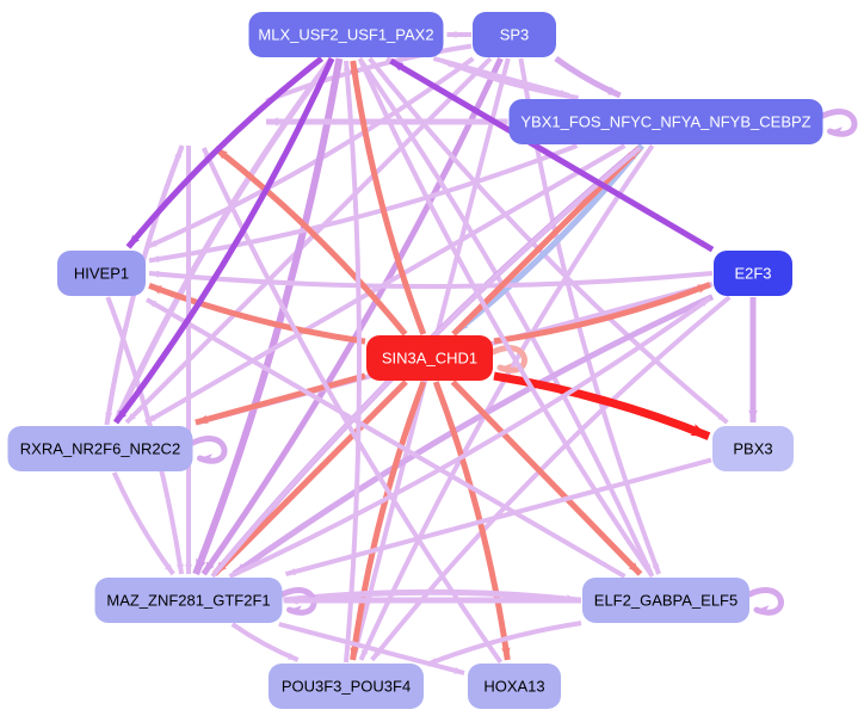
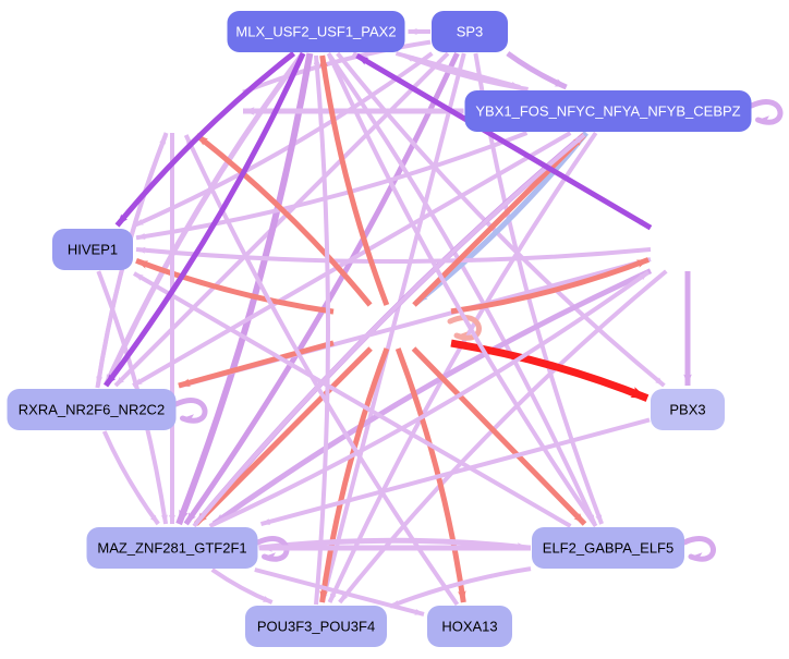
  MLX_USF2_USF1_PAX2
  SP3
  YBX1_FOS_NFYC_NFYA_NFYB_CEBPZ
  HIVEP1
- E2F3
- SIN3A_CHD1
  RXRA_NR2F6_NR2C2
  PBX3
  MAZ_ZNF281_GTF2F1
  ELF2_GABPA_ELF5
  POU3F3_POU3F4
  HOXA13
